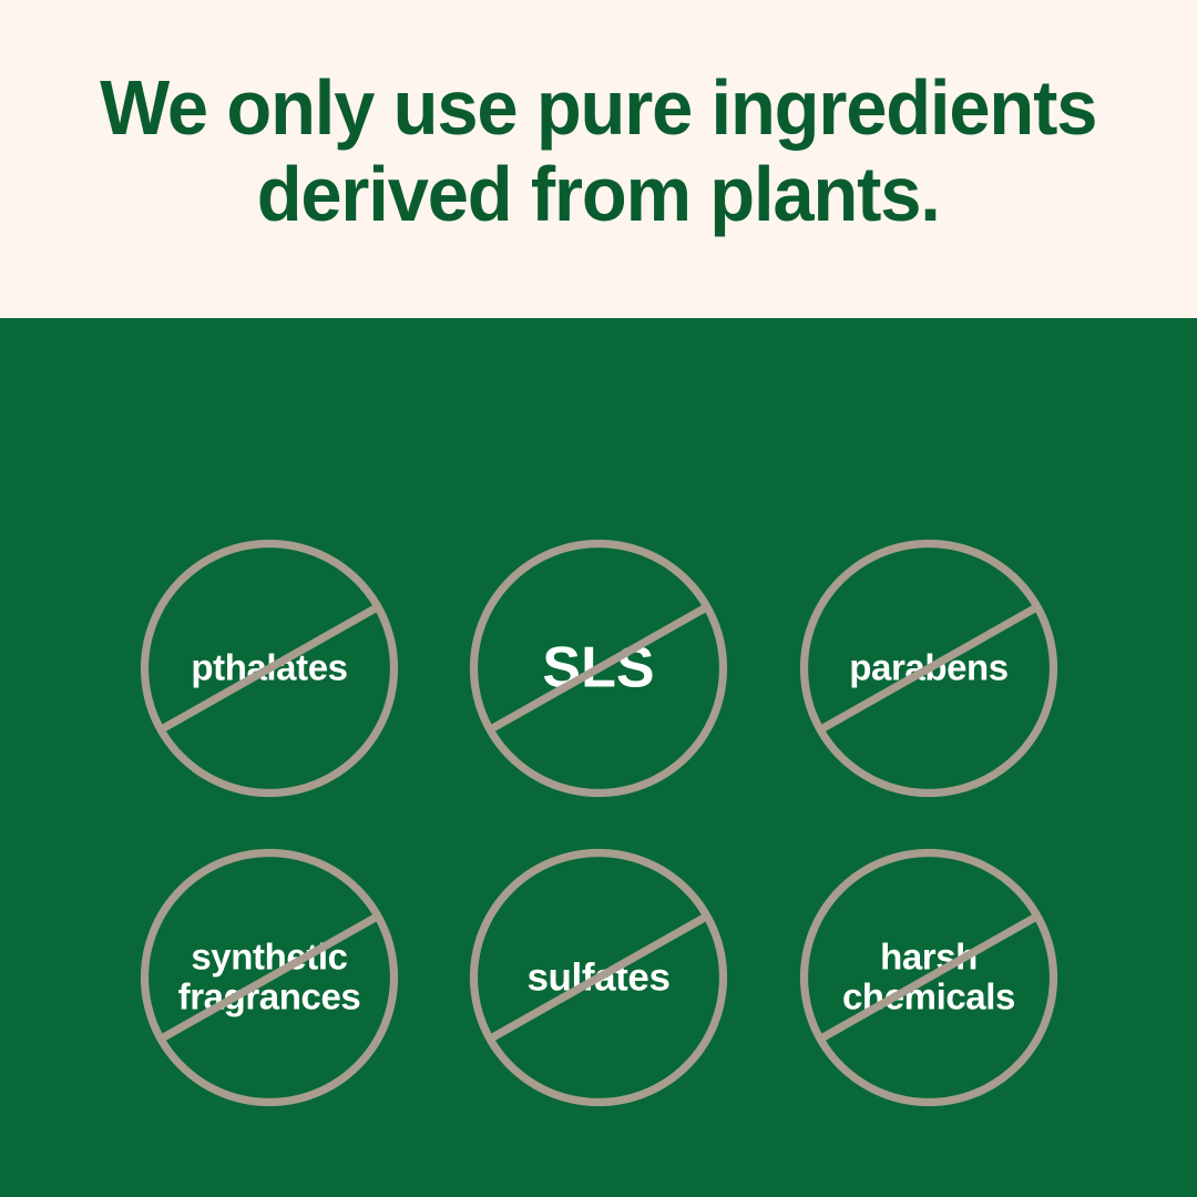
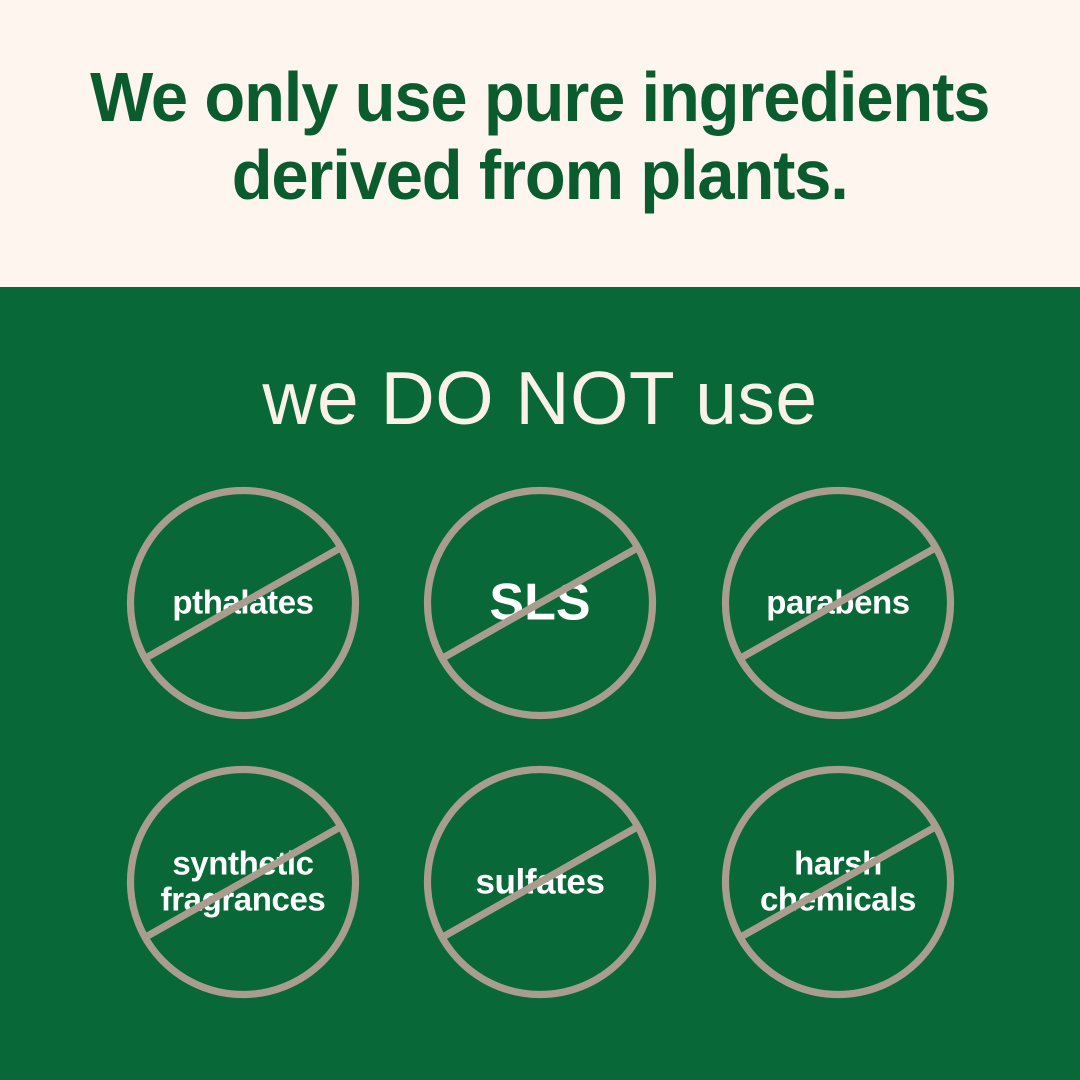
  We only use pure ingredients
  derived from plants.
+ we DO NOT use
  pthaates
  paraens
  syntheic
  frarances
  sulftes
  hars
  chmicals
